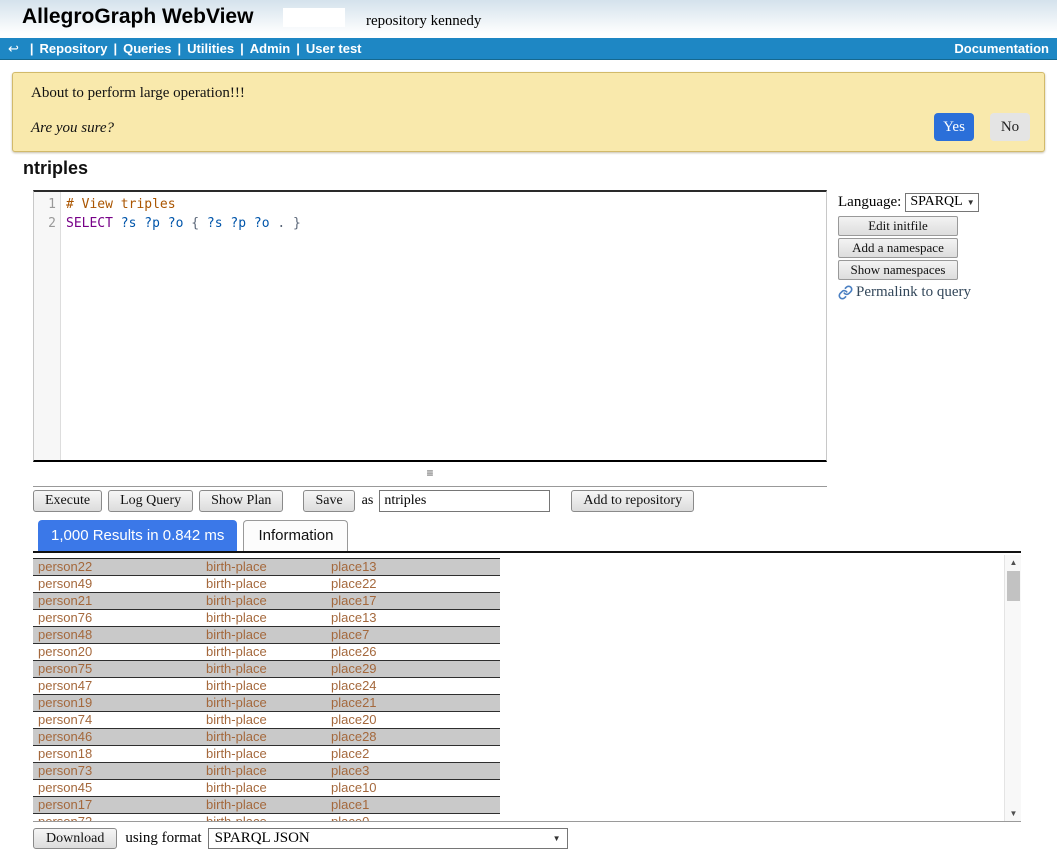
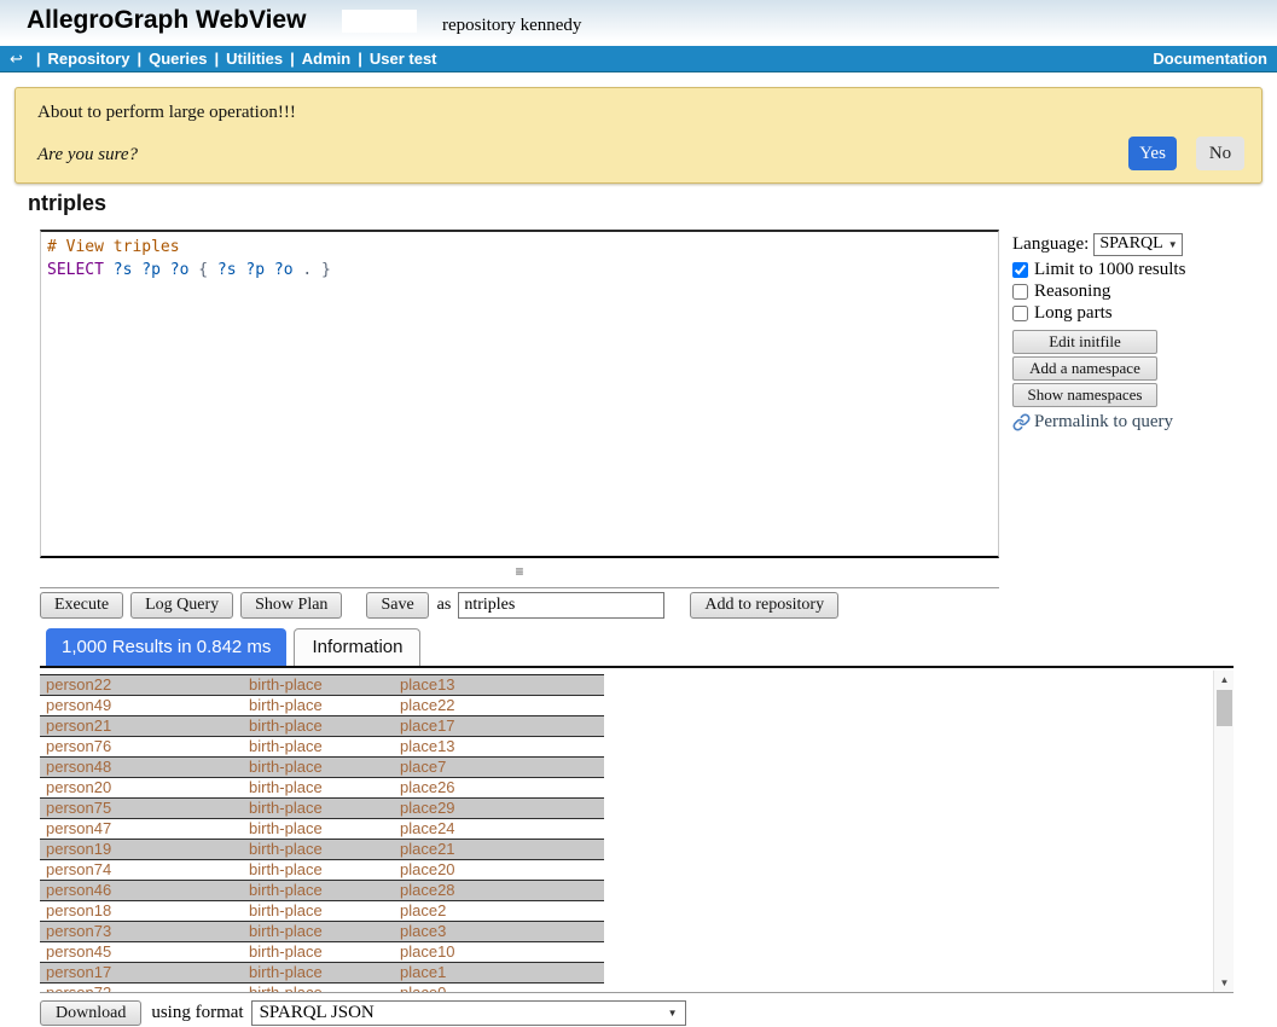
  AllegroGraph WebView
  repository kennedy
  ↩
  | Repository | Queries | Utilities | Admin | User test
  Documentation
  About to perform large operation!!!
  Are you sure?
  Yes
  No
  ntriples
- 1
- 2
  # View triples
  SELECT ?s ?p ?o { ?s ?p ?o . }
  ≡
  Execute
  Log Query
  Show Plan
  Save
  as
  ntriples
  Add to repository
  Language:
  SPARQL
  ▼
+ Limit to 1000 results
+ Reasoning
+ Long parts
  Edit initfile
  Add a namespace
  Show namespaces
  Permalink to query
  1,000 Results in 0.842 ms
  Information
  person22
  birth-place
  place13
  person49
  birth-place
  place22
  person21
  birth-place
  place17
  person76
  birth-place
  place13
  person48
  birth-place
  place7
  person20
  birth-place
  place26
  person75
  birth-place
  place29
  person47
  birth-place
  place24
  person19
  birth-place
  place21
  person74
  birth-place
  place20
  person46
  birth-place
  place28
  person18
  birth-place
  place2
  person73
  birth-place
  place3
  person45
  birth-place
  place10
  person17
  birth-place
  place1
  ▲
  ▼
  Download
  using format
  SPARQL JSON
  ▼
